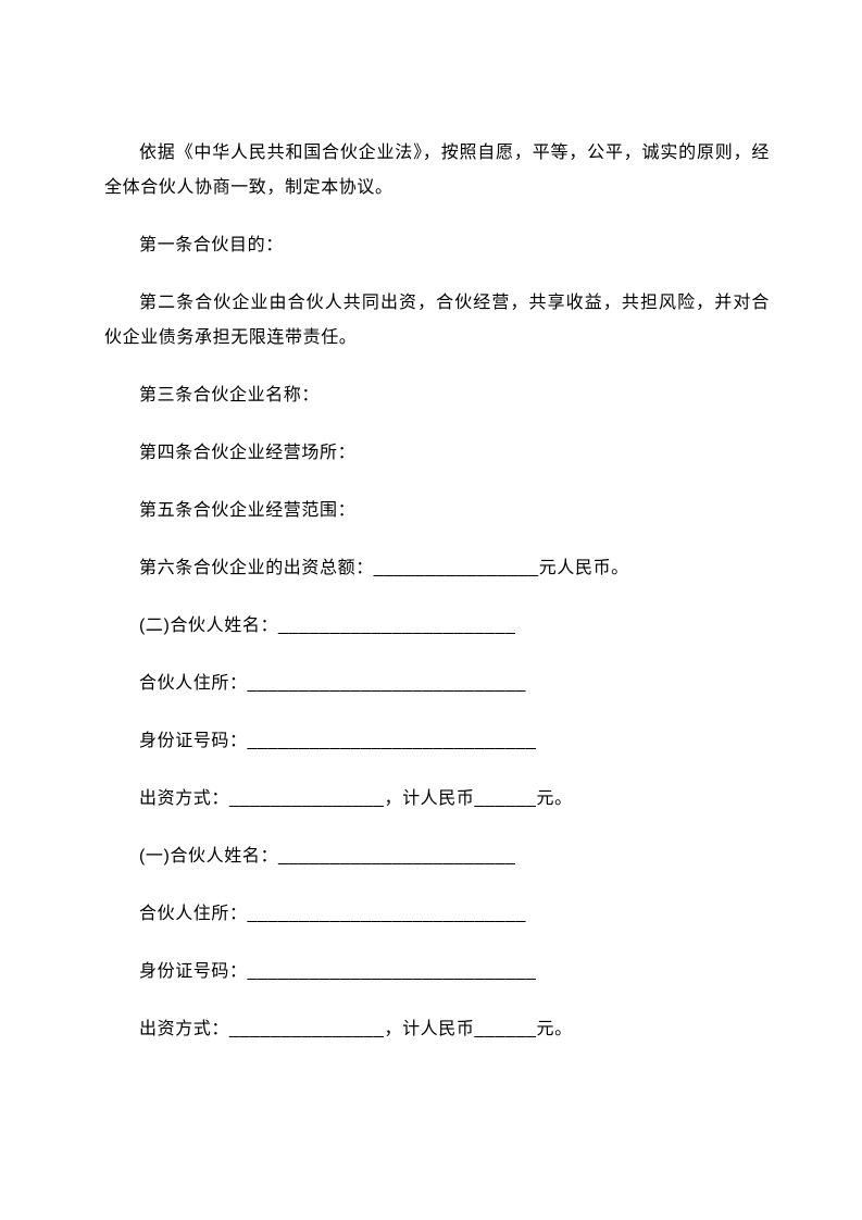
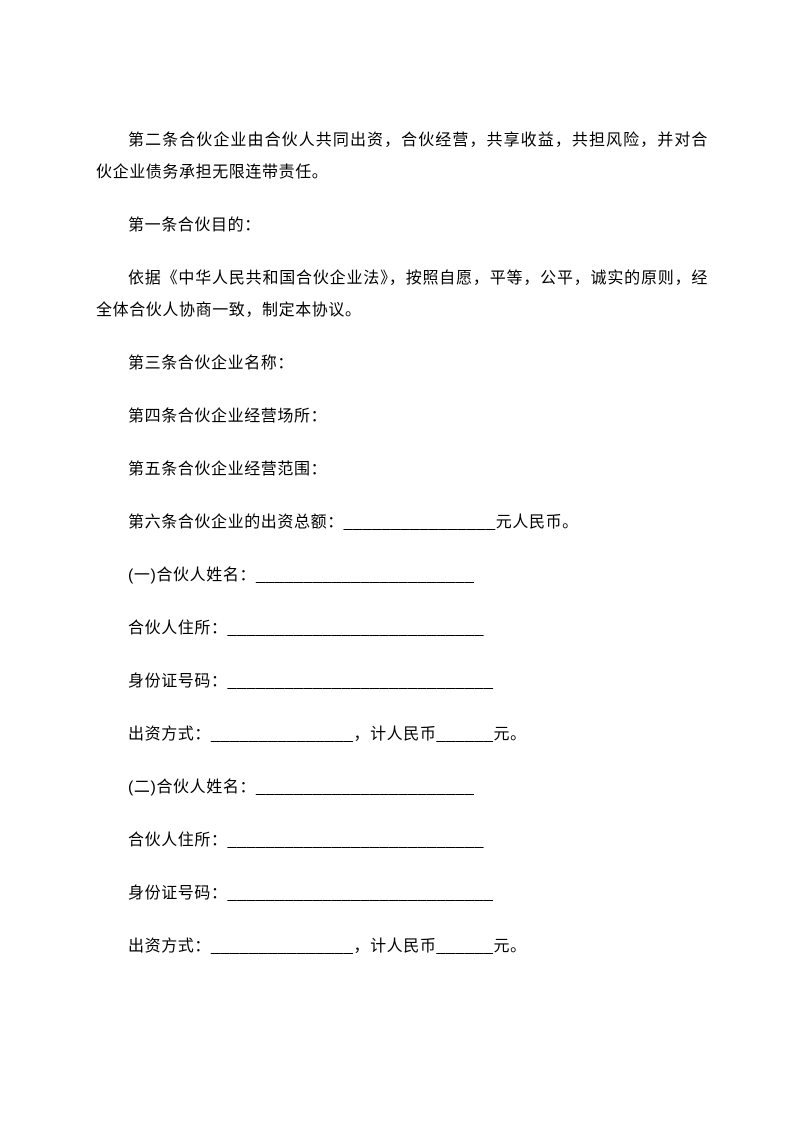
- 依据《中华人民共和国合伙企业法》，按照自愿，平等，公平，诚实的原则，经全体合伙人协商一致，制定本协议。
+ 第二条合伙企业由合伙人共同出资，合伙经营，共享收益，共担风险，并对合伙企业债务承担无限连带责任。
  第一条合伙目的：
- 第二条合伙企业由合伙人共同出资，合伙经营，共享收益，共担风险，并对合伙企业债务承担无限连带责任。
+ 依据《中华人民共和国合伙企业法》，按照自愿，平等，公平，诚实的原则，经全体合伙人协商一致，制定本协议。
  第三条合伙企业名称：
  第四条合伙企业经营场所：
  第五条合伙企业经营范围：
  第六条合伙企业的出资总额：________________元人民币。
- (二)合伙人姓名：_______________________
+ (一)合伙人姓名：_______________________
  合伙人住所：___________________________
  身份证号码：____________________________
  出资方式：_______________，计人民币______元。
- (一)合伙人姓名：_______________________
+ (二)合伙人姓名：_______________________
  合伙人住所：___________________________
  身份证号码：____________________________
  出资方式：_______________，计人民币______元。
